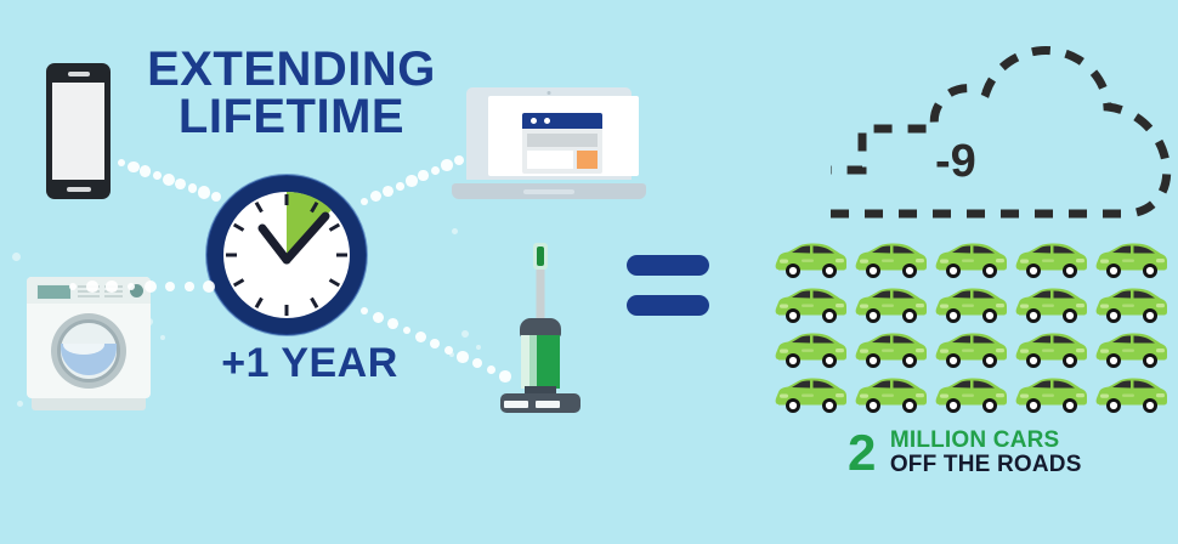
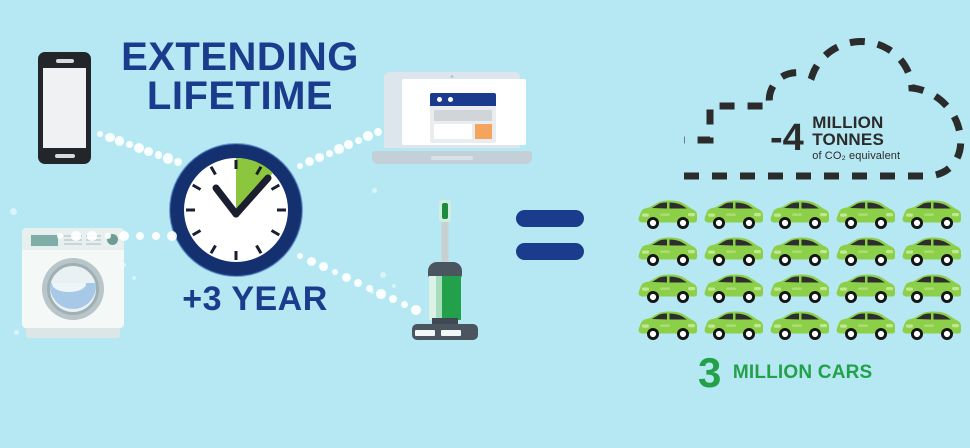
  EXTENDING
  LIFETIME
- +1 YEAR
+ +3 YEAR
- -9
+ -4
+ MILLION
+ TONNES
+ of CO₂ equivalent
- 2
+ 3
  MILLION CARS
- OFF THE ROADS
